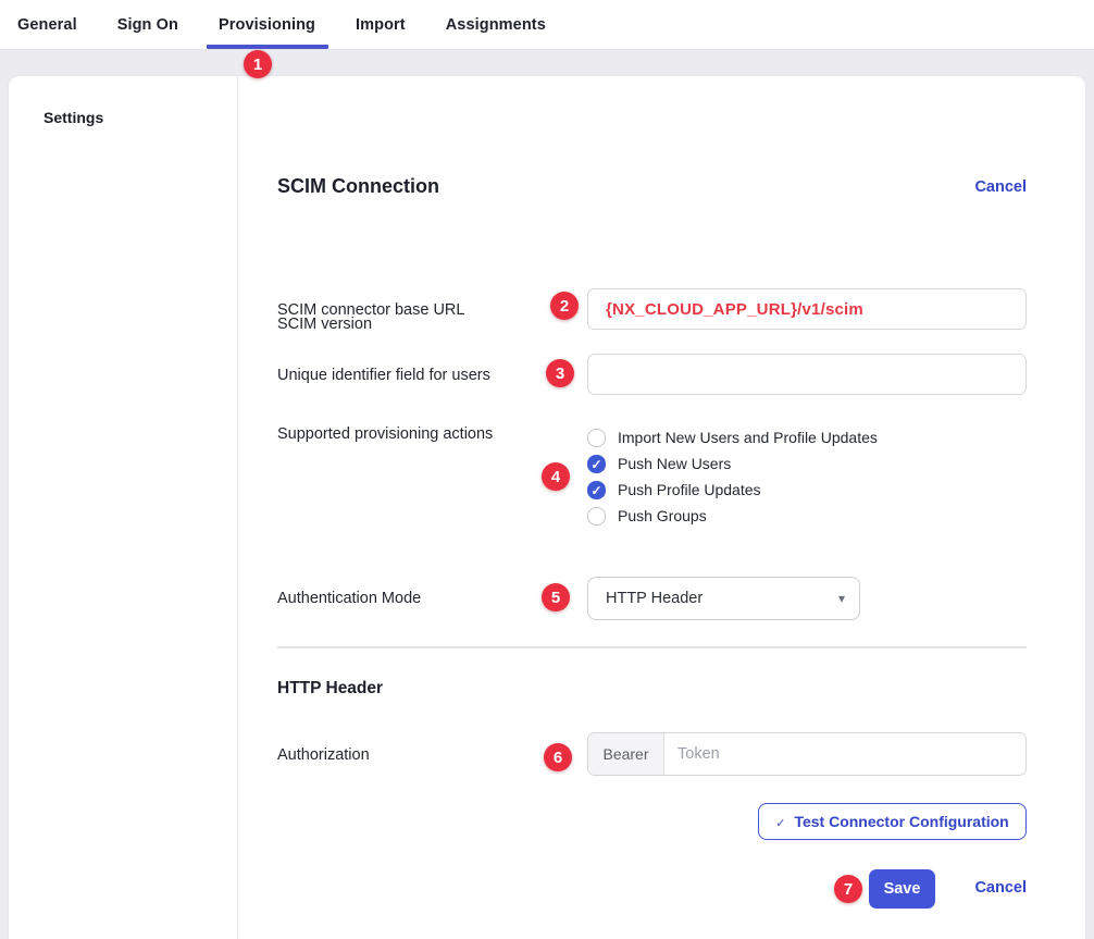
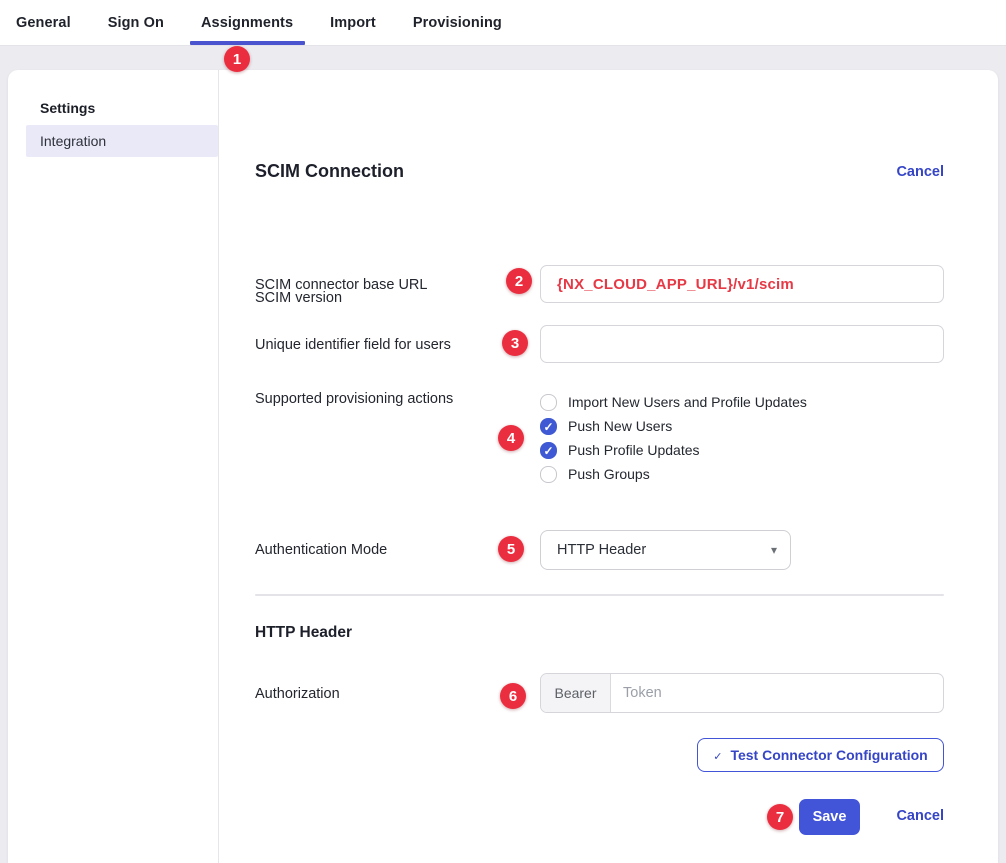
  General
  Sign On
- Provisioning
+ Assignments
  Import
- Assignments
+ Provisioning
  1
  Settings
+ Integration
  SCIM Connection
  Cancel
  SCIM version
  SCIM connector base URL
  2
  {NX_CLOUD_APP_URL}/v1/scim
  Unique identifier field for users
  3
  Supported provisioning actions
  4
  Import New Users and Profile Updates
  Push New Users
  Push Profile Updates
  Push Groups
  Authentication Mode
  5
  HTTP Header
  HTTP Header
  Authorization
  6
  Bearer
  Token
  Test Connector Configuration
  7
  Save
  Cancel
